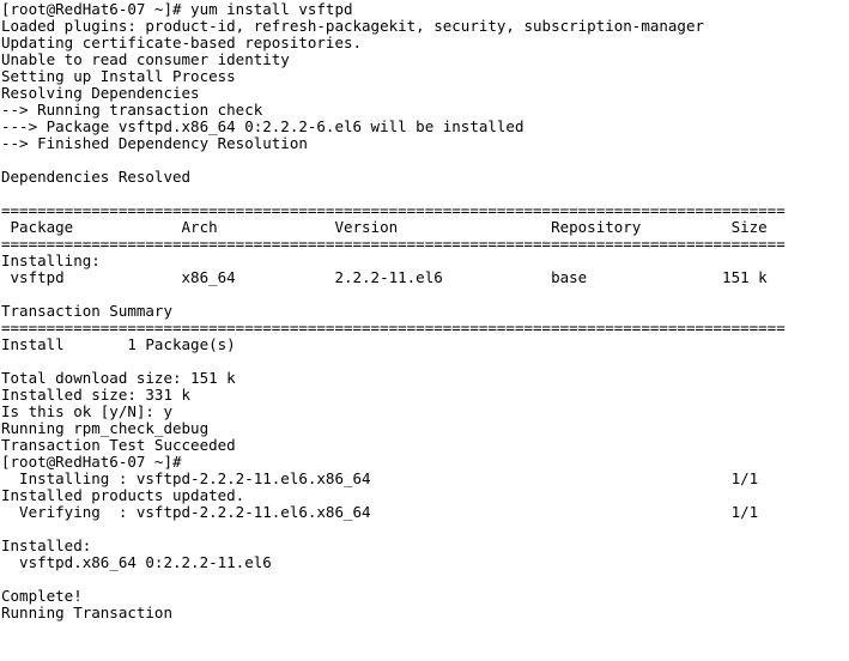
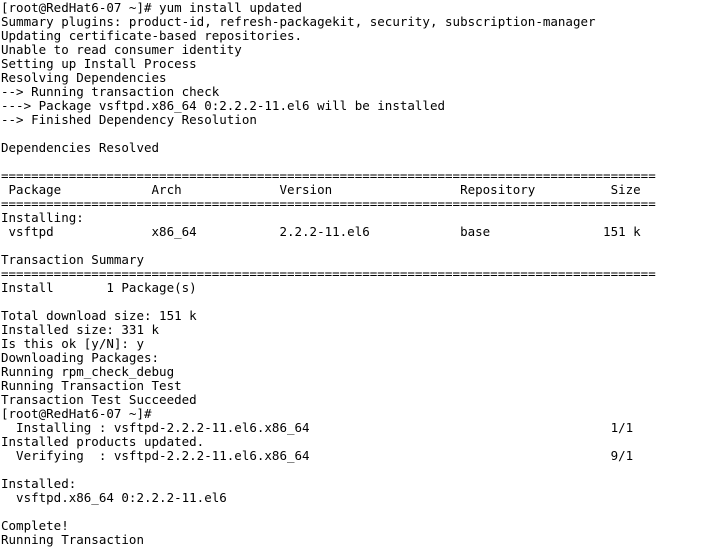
- [root@RedHat6-07 ~]# yum install vsftpd
+ [root@RedHat6-07 ~]# yum install updated
- Loaded plugins: product-id, refresh-packagekit, security, subscription-manager
+ Summary plugins: product-id, refresh-packagekit, security, subscription-manager
  Updating certificate-based repositories.
  Unable to read consumer identity
  Setting up Install Process
  Resolving Dependencies
  --> Running transaction check
- ---> Package vsftpd.x86_64 0:2.2.2-6.el6 will be installed
+ ---> Package vsftpd.x86_64 0:2.2.2-11.el6 will be installed
  --> Finished Dependency Resolution
  Dependencies Resolved
  =======================================================================================
  Package Arch Version Repository Size
  =======================================================================================
  Installing:
  vsftpd x86_64 2.2.2-11.el6 base 151 k
  Transaction Summary
  =======================================================================================
  Install 1 Package(s)
  Total download size: 151 k
  Installed size: 331 k
  Is this ok [y/N]: y
+ Downloading Packages:
  Running rpm_check_debug
+ Running Transaction Test
  Transaction Test Succeeded
  [root@RedHat6-07 ~]#
  Installing : vsftpd-2.2.2-11.el6.x86_64 1/1
  Installed products updated.
- Verifying : vsftpd-2.2.2-11.el6.x86_64 1/1
+ Verifying : vsftpd-2.2.2-11.el6.x86_64 9/1
  Installed:
  vsftpd.x86_64 0:2.2.2-11.el6
  Complete!
  Running Transaction
